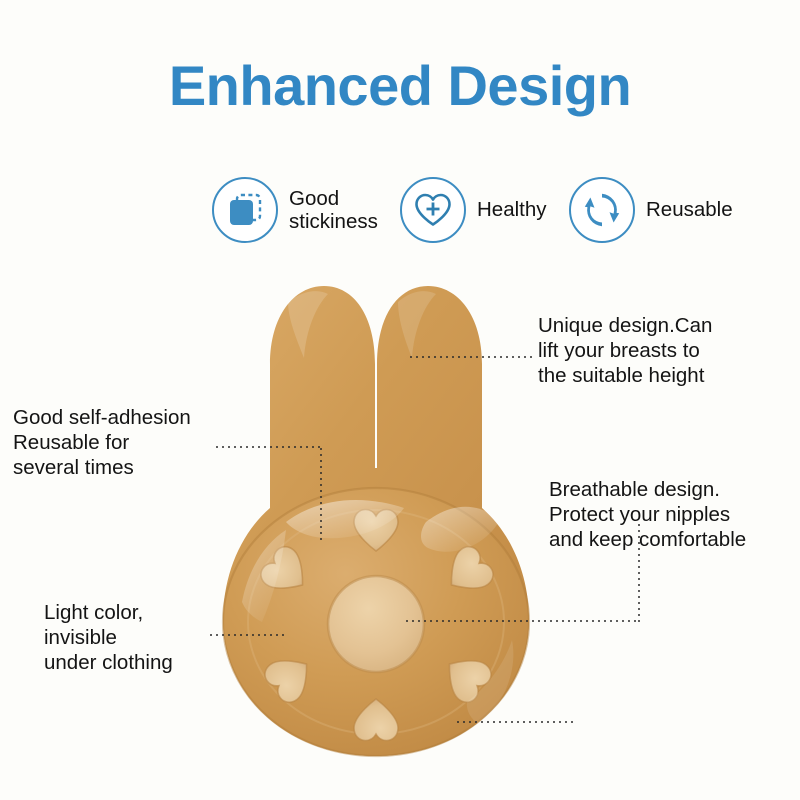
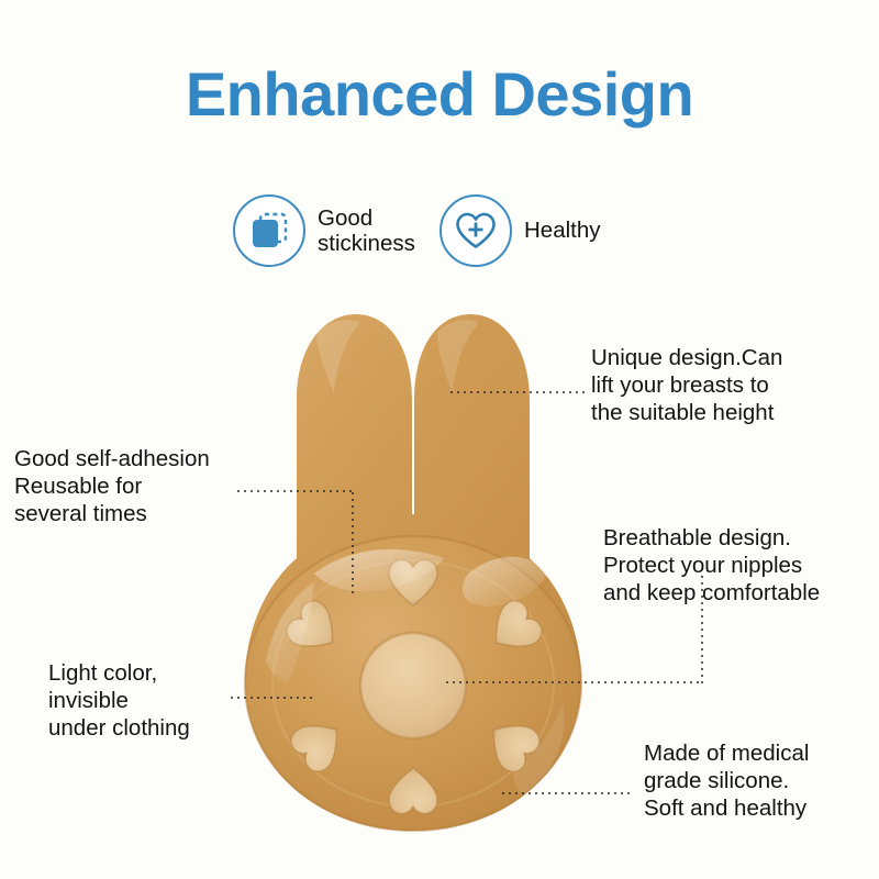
  Enhanced Design
  Good
  stickiness
  Healthy
- Reusable
  Unique design.Can
  lift your breasts to
  the suitable height
  Good self-adhesion
  Reusable for
  several times
  Breathable design.
  Protect your nipples
  and keep comfortable
  Light color,
  invisible
  under clothing
+ Made of medical
+ grade silicone.
+ Soft and healthy
